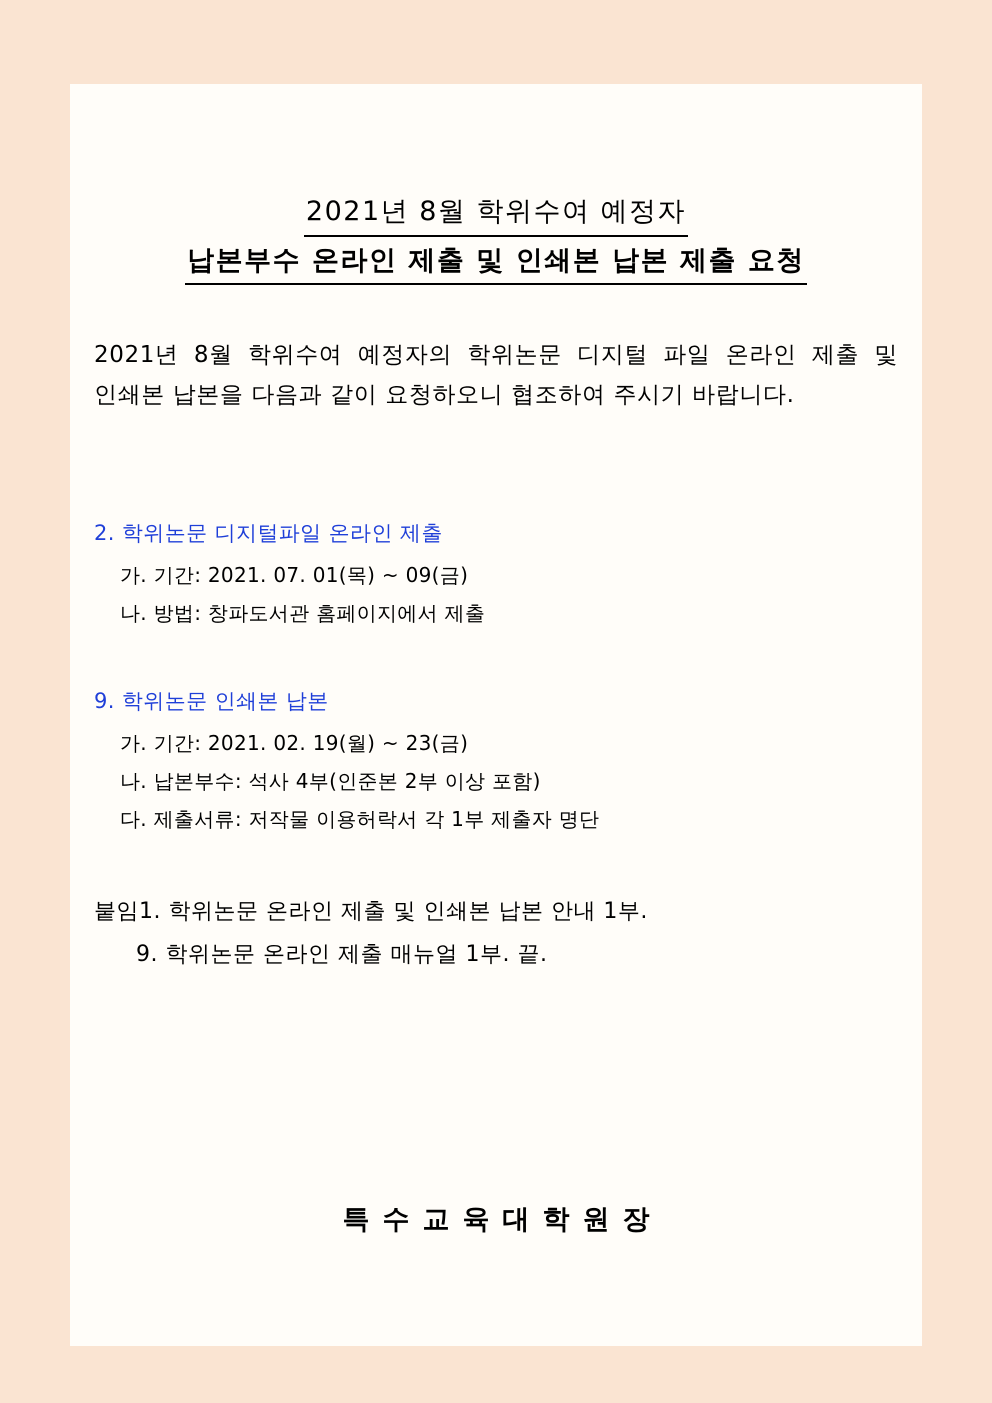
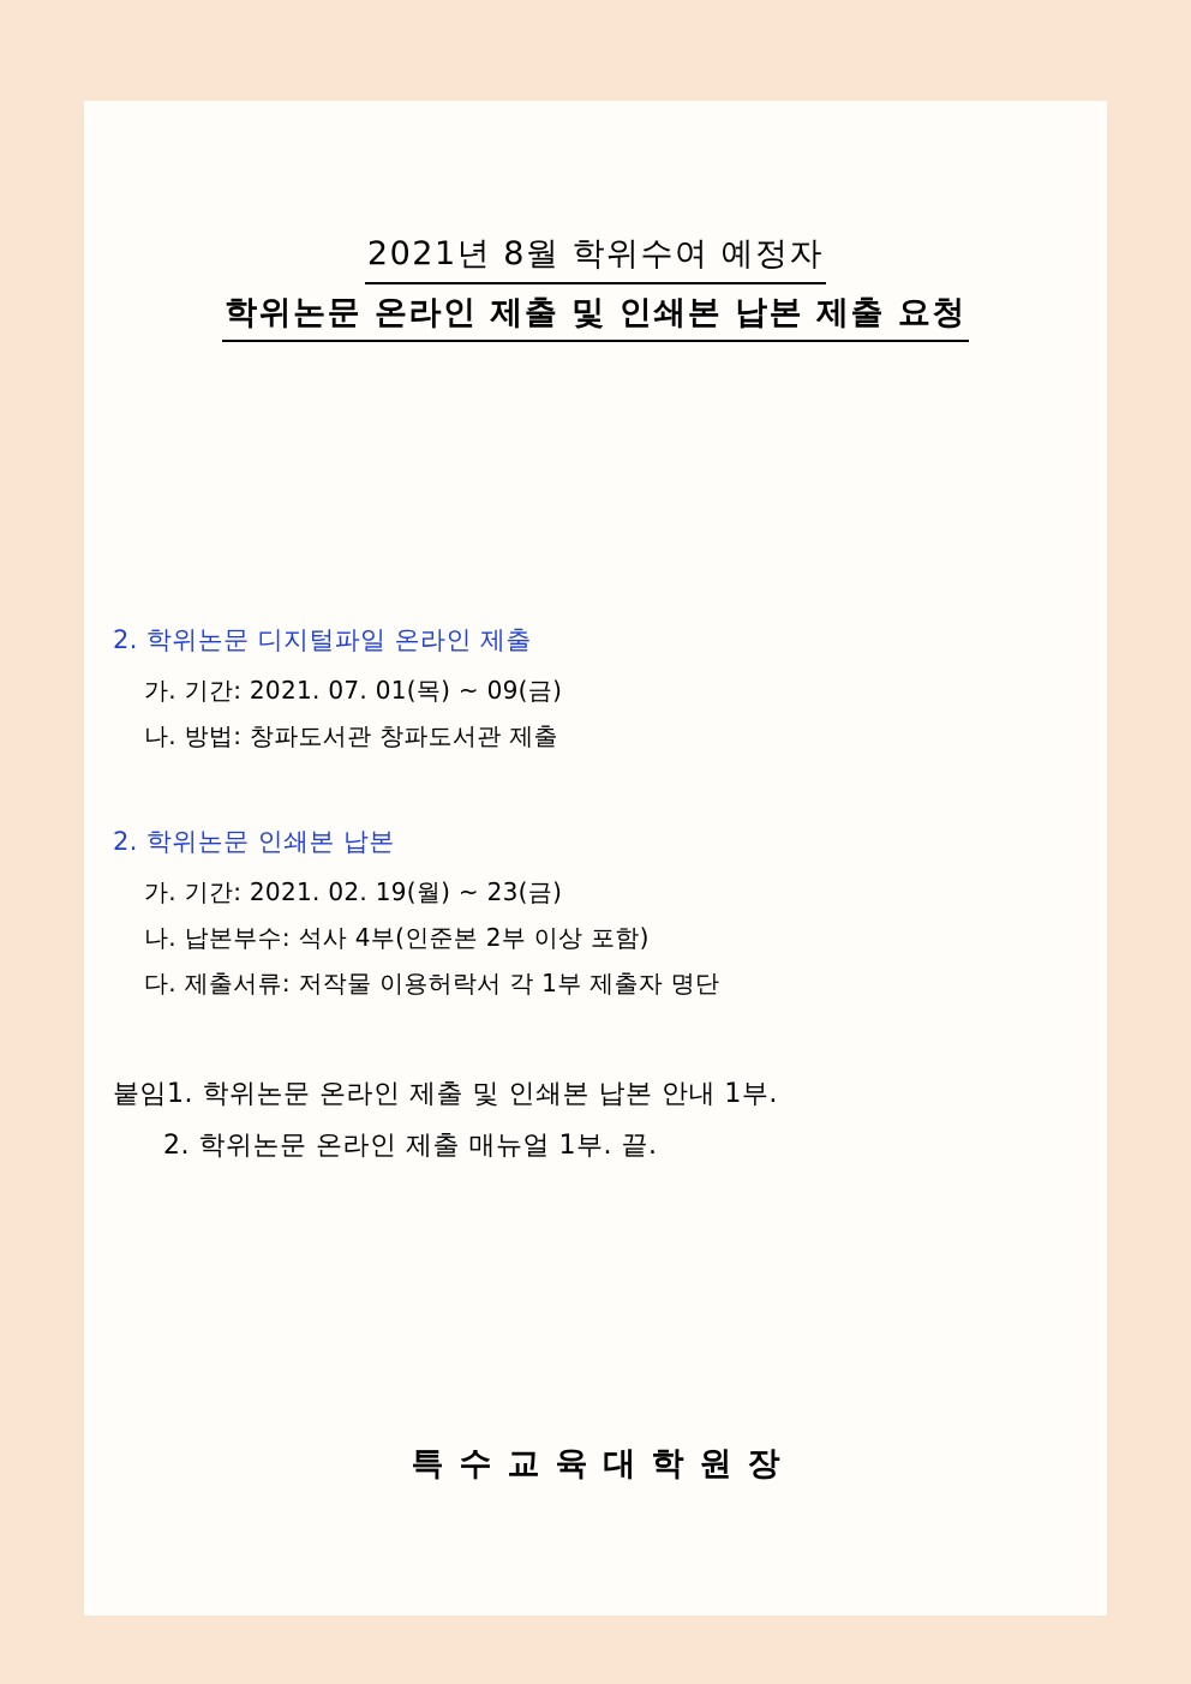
  2021년 8월 학위수여 예정자
- 납본부수 온라인 제출 및 인쇄본 납본 제출 요청
+ 학위논문 온라인 제출 및 인쇄본 납본 제출 요청
- 2021년 8월 학위수여 예정자의 학위논문 디지털 파일 온라인 제출 및 인쇄본 납본을 다음과 같이 요청하오니 협조하여 주시기 바랍니다.
  2. 학위논문 디지털파일 온라인 제출
  가. 기간: 2021. 07. 01(목) ~ 09(금)
- 나. 방법: 창파도서관 홈페이지에서 제출
+ 나. 방법: 창파도서관 창파도서관 제출
- 9. 학위논문 인쇄본 납본
+ 2. 학위논문 인쇄본 납본
  가. 기간: 2021. 02. 19(월) ~ 23(금)
  나. 납본부수: 석사 4부(인준본 2부 이상 포함)
  다. 제출서류: 저작물 이용허락서 각 1부 제출자 명단
  붙임1. 학위논문 온라인 제출 및 인쇄본 납본 안내 1부.
- 9. 학위논문 온라인 제출 매뉴얼 1부. 끝.
+ 2. 학위논문 온라인 제출 매뉴얼 1부. 끝.
  특수교육대학원장
